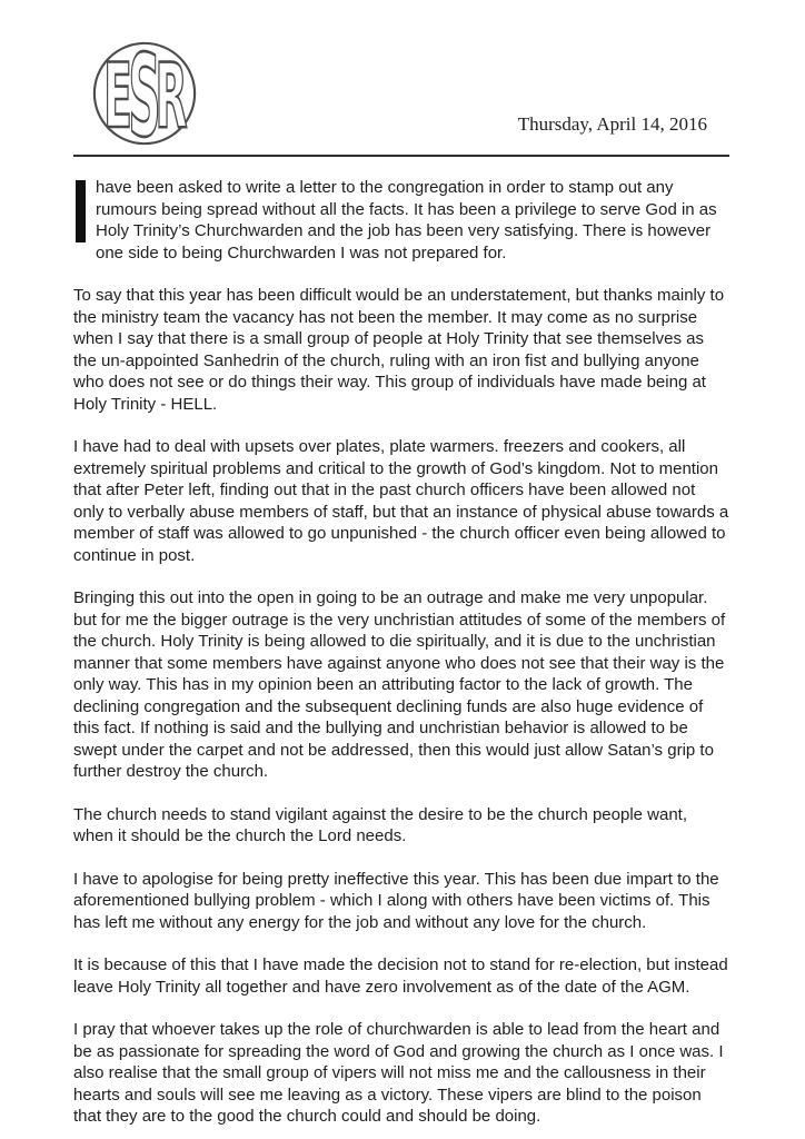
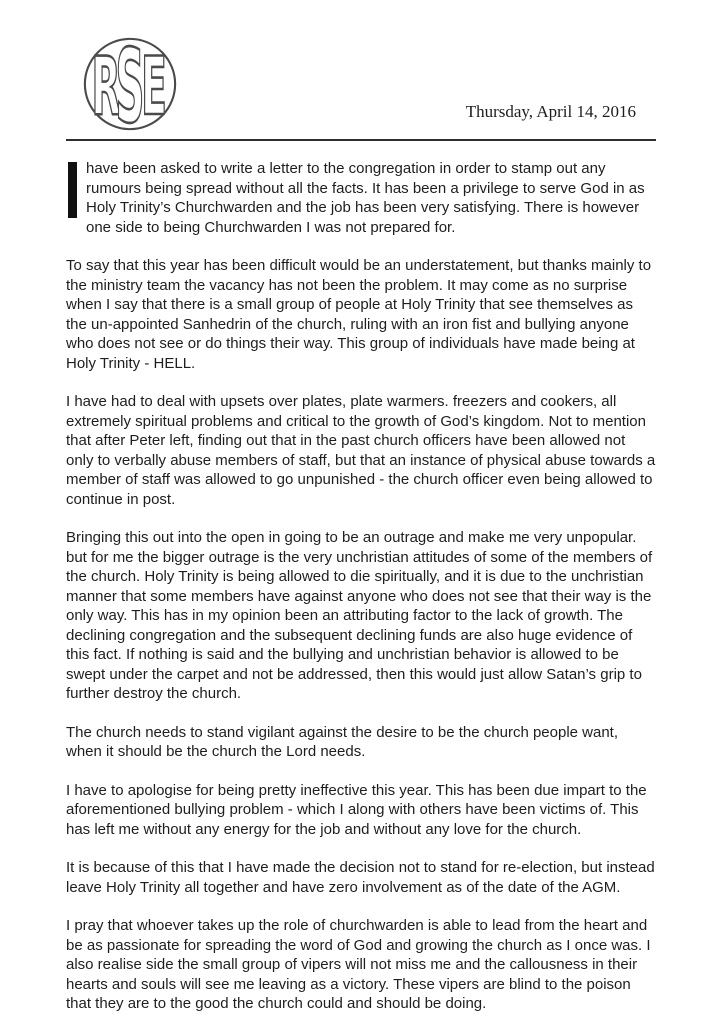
- E
+ R
  S
- R
+ E
  Thursday, April 14, 2016
  I
  have been asked to write a letter to the congregation in order to stamp out any rumours being spread without all the facts. It has been a privilege to serve God in as Holy Trinity’s Churchwarden and the job has been very satisfying. There is however one side to being Churchwarden I was not prepared for.
- To say that this year has been difficult would be an understatement, but thanks mainly to the ministry team the vacancy has not been the member. It may come as no surprise when I say that there is a small group of people at Holy Trinity that see themselves as the un-appointed Sanhedrin of the church, ruling with an iron fist and bullying anyone who does not see or do things their way. This group of individuals have made being at Holy Trinity - HELL.
+ To say that this year has been difficult would be an understatement, but thanks mainly to the ministry team the vacancy has not been the problem. It may come as no surprise when I say that there is a small group of people at Holy Trinity that see themselves as the un-appointed Sanhedrin of the church, ruling with an iron fist and bullying anyone who does not see or do things their way. This group of individuals have made being at Holy Trinity - HELL.
  I have had to deal with upsets over plates, plate warmers. freezers and cookers, all extremely spiritual problems and critical to the growth of God’s kingdom. Not to mention that after Peter left, finding out that in the past church officers have been allowed not only to verbally abuse members of staff, but that an instance of physical abuse towards a member of staff was allowed to go unpunished - the church officer even being allowed to continue in post.
  Bringing this out into the open in going to be an outrage and make me very unpopular. but for me the bigger outrage is the very unchristian attitudes of some of the members of the church. Holy Trinity is being allowed to die spiritually, and it is due to the unchristian manner that some members have against anyone who does not see that their way is the only way. This has in my opinion been an attributing factor to the lack of growth. The declining congregation and the subsequent declining funds are also huge evidence of this fact. If nothing is said and the bullying and unchristian behavior is allowed to be swept under the carpet and not be addressed, then this would just allow Satan’s grip to further destroy the church.
  The church needs to stand vigilant against the desire to be the church people want, when it should be the church the Lord needs.
  I have to apologise for being pretty ineffective this year. This has been due impart to the aforementioned bullying problem - which I along with others have been victims of. This has left me without any energy for the job and without any love for the church.
  It is because of this that I have made the decision not to stand for re-election, but instead leave Holy Trinity all together and have zero involvement as of the date of the AGM.
- I pray that whoever takes up the role of churchwarden is able to lead from the heart and be as passionate for spreading the word of God and growing the church as I once was. I also realise that the small group of vipers will not miss me and the callousness in their hearts and souls will see me leaving as a victory. These vipers are blind to the poison that they are to the good the church could and should be doing.
+ I pray that whoever takes up the role of churchwarden is able to lead from the heart and be as passionate for spreading the word of God and growing the church as I once was. I also realise side the small group of vipers will not miss me and the callousness in their hearts and souls will see me leaving as a victory. These vipers are blind to the poison that they are to the good the church could and should be doing.
